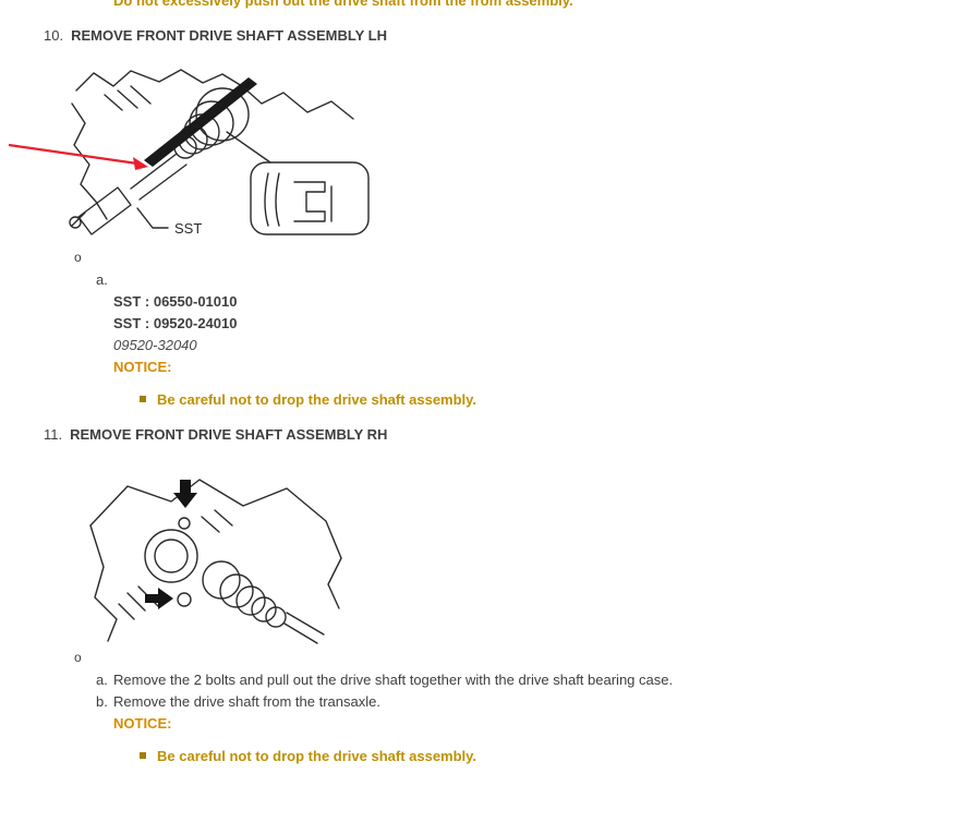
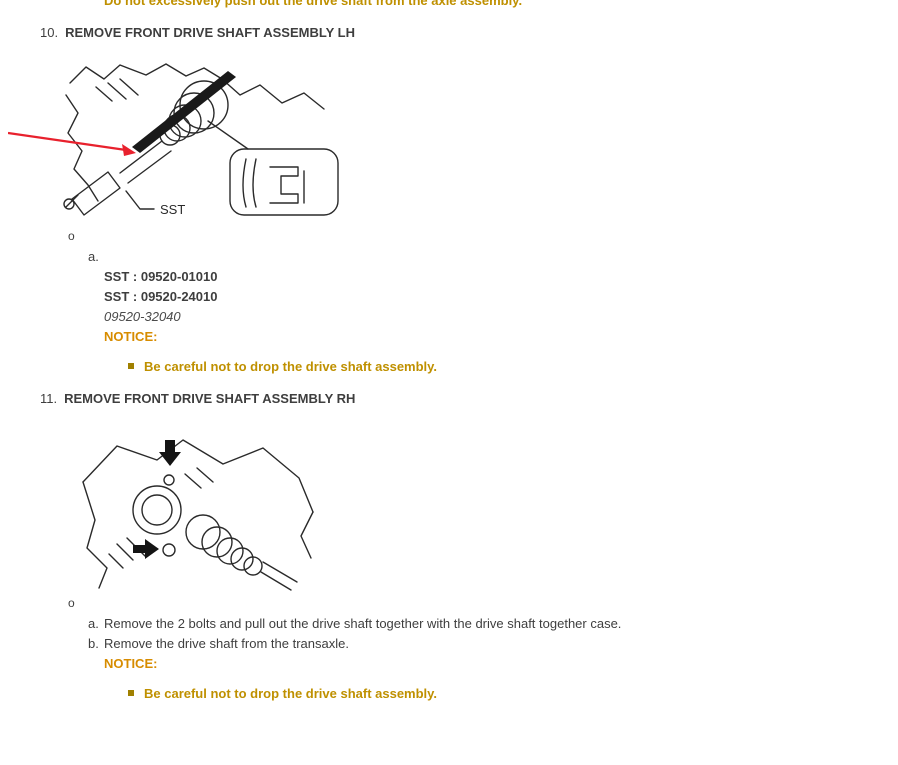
- Do not excessively push out the drive shaft from the from assembly.
+ Do not excessively push out the drive shaft from the axle assembly.
  10. REMOVE FRONT DRIVE SHAFT ASSEMBLY LH
  SST
  o
  a.
- SST : 06550-01010
+ SST : 09520-01010
  SST : 09520-24010
  09520-32040
  NOTICE:
  Be careful not to drop the drive shaft assembly.
  11. REMOVE FRONT DRIVE SHAFT ASSEMBLY RH
  o
  a.
- Remove the 2 bolts and pull out the drive shaft together with the drive shaft bearing case.
+ Remove the 2 bolts and pull out the drive shaft together with the drive shaft together case.
  b.
  Remove the drive shaft from the transaxle.
  NOTICE:
  Be careful not to drop the drive shaft assembly.
